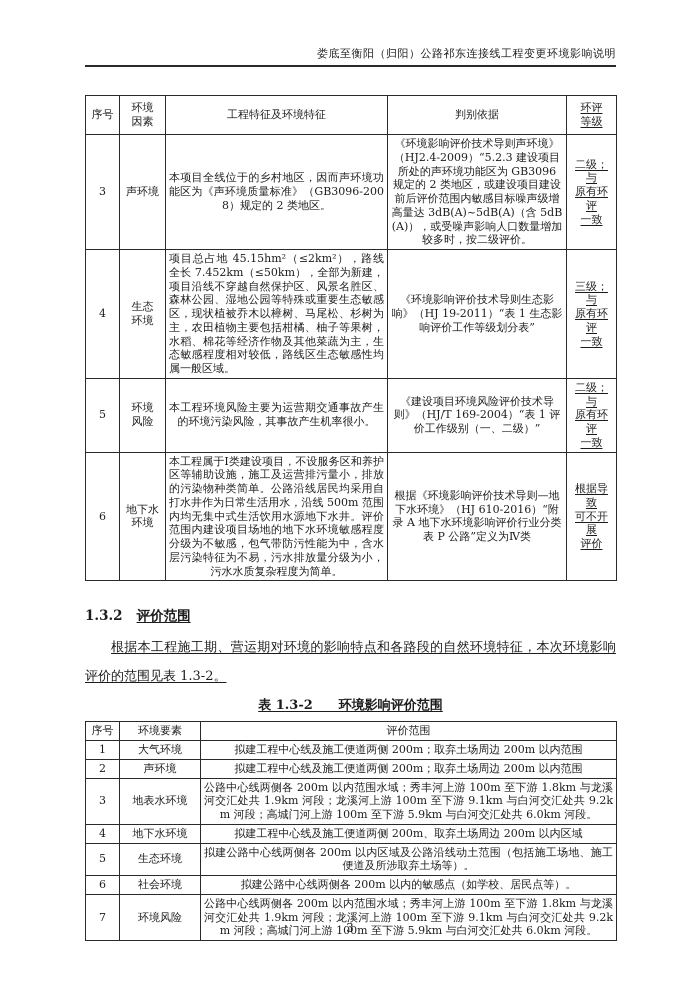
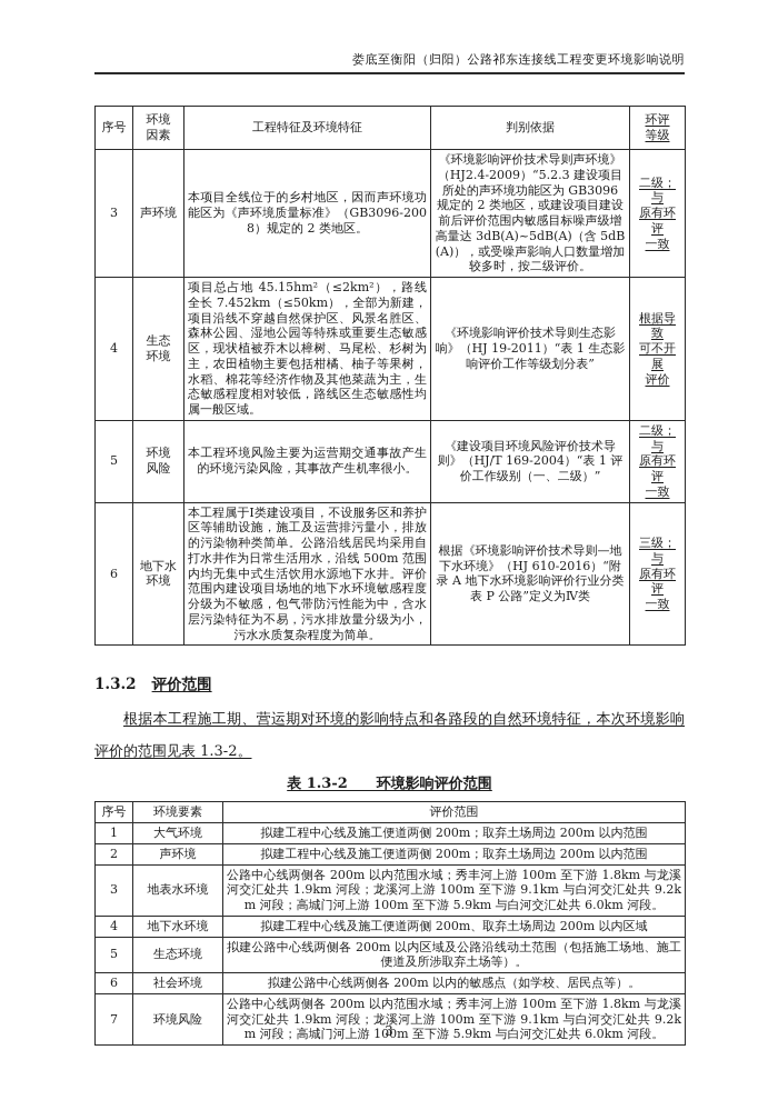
  娄底至衡阳（归阳）公路祁东连接线工程变更环境影响说明
  序号	环境 因素	工程特征及环境特征	判别依据	环评 等级
  3	声环境	本项目全线位于的乡村地区，因而声环境功能区为《声环境质量标准》（GB3096-2008）规定的 2 类地区。	《环境影响评价技术导则声环境》（HJ2.4-2009）“5.2.3 建设项目所处的声环境功能区为 GB3096 规定的 2 类地区，或建设项目建设前后评价范围内敏感目标噪声级增高量达 3dB(A)~5dB(A)（含 5dB(A)），或受噪声影响人口数量增加较多时，按二级评价。	二级；与 原有环评 一致
- 4	生态 环境	项目总占地 45.15hm²（≤2km²），路线全长 7.452km（≤50km），全部为新建，项目沿线不穿越自然保护区、风景名胜区、森林公园、湿地公园等特殊或重要生态敏感区，现状植被乔木以樟树、马尾松、杉树为主，农田植物主要包括柑橘、柚子等果树，水稻、棉花等经济作物及其他菜蔬为主，生态敏感程度相对较低，路线区生态敏感性均属一般区域。	《环境影响评价技术导则生态影响》（HJ 19-2011）“表 1 生态影响评价工作等级划分表”	三级；与 原有环评 一致
+ 4	生态 环境	项目总占地 45.15hm²（≤2km²），路线全长 7.452km（≤50km），全部为新建，项目沿线不穿越自然保护区、风景名胜区、森林公园、湿地公园等特殊或重要生态敏感区，现状植被乔木以樟树、马尾松、杉树为主，农田植物主要包括柑橘、柚子等果树，水稻、棉花等经济作物及其他菜蔬为主，生态敏感程度相对较低，路线区生态敏感性均属一般区域。	《环境影响评价技术导则生态影响》（HJ 19-2011）“表 1 生态影响评价工作等级划分表”	根据导致 可不开展 评价
  5	环境 风险	本工程环境风险主要为运营期交通事故产生的环境污染风险，其事故产生机率很小。	《建设项目环境风险评价技术导则》（HJ/T 169-2004）“表 1 评价工作级别（一、二级）”	二级；与 原有环评 一致
- 6	地下水 环境	本工程属于Ⅰ类建设项目，不设服务区和养护区等辅助设施，施工及运营排污量小，排放的污染物种类简单。公路沿线居民均采用自打水井作为日常生活用水，沿线 500m 范围内均无集中式生活饮用水源地下水井。评价范围内建设项目场地的地下水环境敏感程度分级为不敏感，包气带防污性能为中，含水层污染特征为不易，污水排放量分级为小，污水水质复杂程度为简单。	根据《环境影响评价技术导则—地下水环境》（HJ 610-2016）“附录 A 地下水环境影响评价行业分类表 P 公路”定义为Ⅳ类	根据导致 可不开展 评价
+ 6	地下水 环境	本工程属于Ⅰ类建设项目，不设服务区和养护区等辅助设施，施工及运营排污量小，排放的污染物种类简单。公路沿线居民均采用自打水井作为日常生活用水，沿线 500m 范围内均无集中式生活饮用水源地下水井。评价范围内建设项目场地的地下水环境敏感程度分级为不敏感，包气带防污性能为中，含水层污染特征为不易，污水排放量分级为小，污水水质复杂程度为简单。	根据《环境影响评价技术导则—地下水环境》（HJ 610-2016）“附录 A 地下水环境影响评价行业分类表 P 公路”定义为Ⅳ类	三级；与 原有环评 一致
  1.3.2 评价范围
  根据本工程施工期、营运期对环境的影响特点和各路段的自然环境特征，本次环境影响评价的范围见表 1.3-2。
  表 1.3-2 环境影响评价范围
  序号	环境要素	评价范围
  1	大气环境	拟建工程中心线及施工便道两侧 200m；取弃土场周边 200m 以内范围
  2	声环境	拟建工程中心线及施工便道两侧 200m；取弃土场周边 200m 以内范围
  3	地表水环境	公路中心线两侧各 200m 以内范围水域；秀丰河上游 100m 至下游 1.8km 与龙溪河交汇处共 1.9km 河段；龙溪河上游 100m 至下游 9.1km 与白河交汇处共 9.2km 河段；高城门河上游 100m 至下游 5.9km 与白河交汇处共 6.0km 河段。
  4	地下水环境	拟建工程中心线及施工便道两侧 200m、取弃土场周边 200m 以内区域
  5	生态环境	拟建公路中心线两侧各 200m 以内区域及公路沿线动土范围（包括施工场地、施工便道及所涉取弃土场等）。
  6	社会环境	拟建公路中心线两侧各 200m 以内的敏感点（如学校、居民点等）。
  7	环境风险	公路中心线两侧各 200m 以内范围水域；秀丰河上游 100m 至下游 1.8km 与龙溪河交汇处共 1.9km 河段；龙溪河上游 100m 至下游 9.1km 与白河交汇处共 9.2km 河段；高城门河上游 100m 至下游 5.9km 与白河交汇处共 6.0km 河段。
  3
